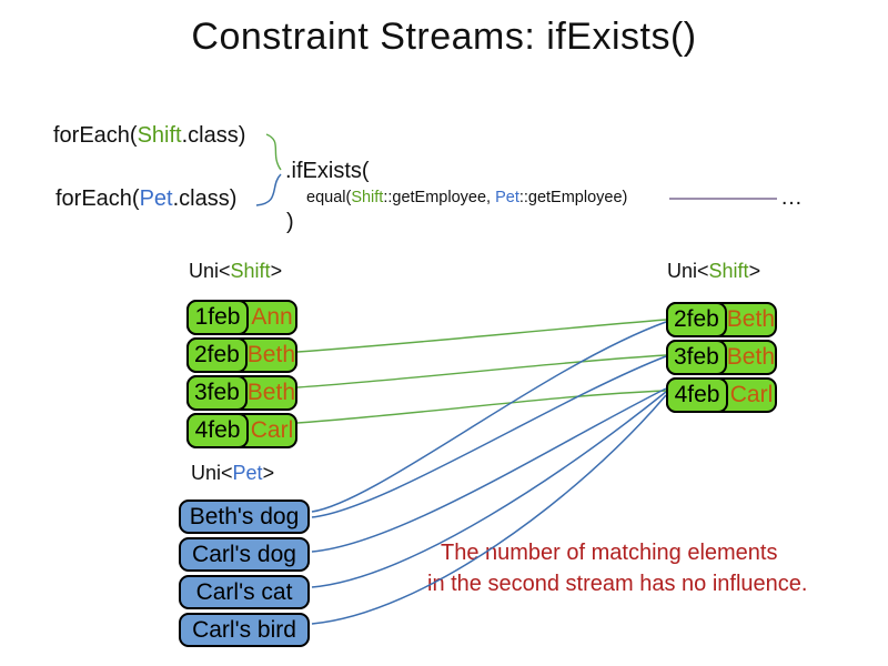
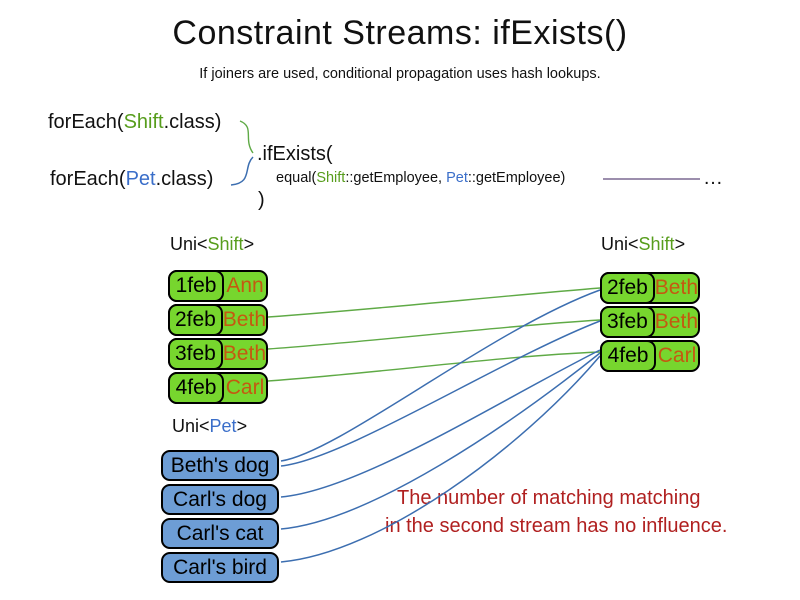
  Constraint Streams: ifExists()
+ If joiners are used, conditional propagation uses hash lookups.
  forEach(Shift.class)
  forEach(Pet.class)
  .ifExists(
  equal(Shift::getEmployee, Pet::getEmployee)
  )
  …
  Uni<Shift>
  1feb
  Ann
  2feb
  Beth
  3feb
  Beth
  4feb
  Carl
  Uni<Shift>
  2feb
  Beth
  3feb
  Beth
  4feb
  Carl
  Uni<Pet>
  Beth's dog
  Carl's dog
  Carl's cat
  Carl's bird
- The number of matching elements
+ The number of matching matching
  in the second stream has no influence.
